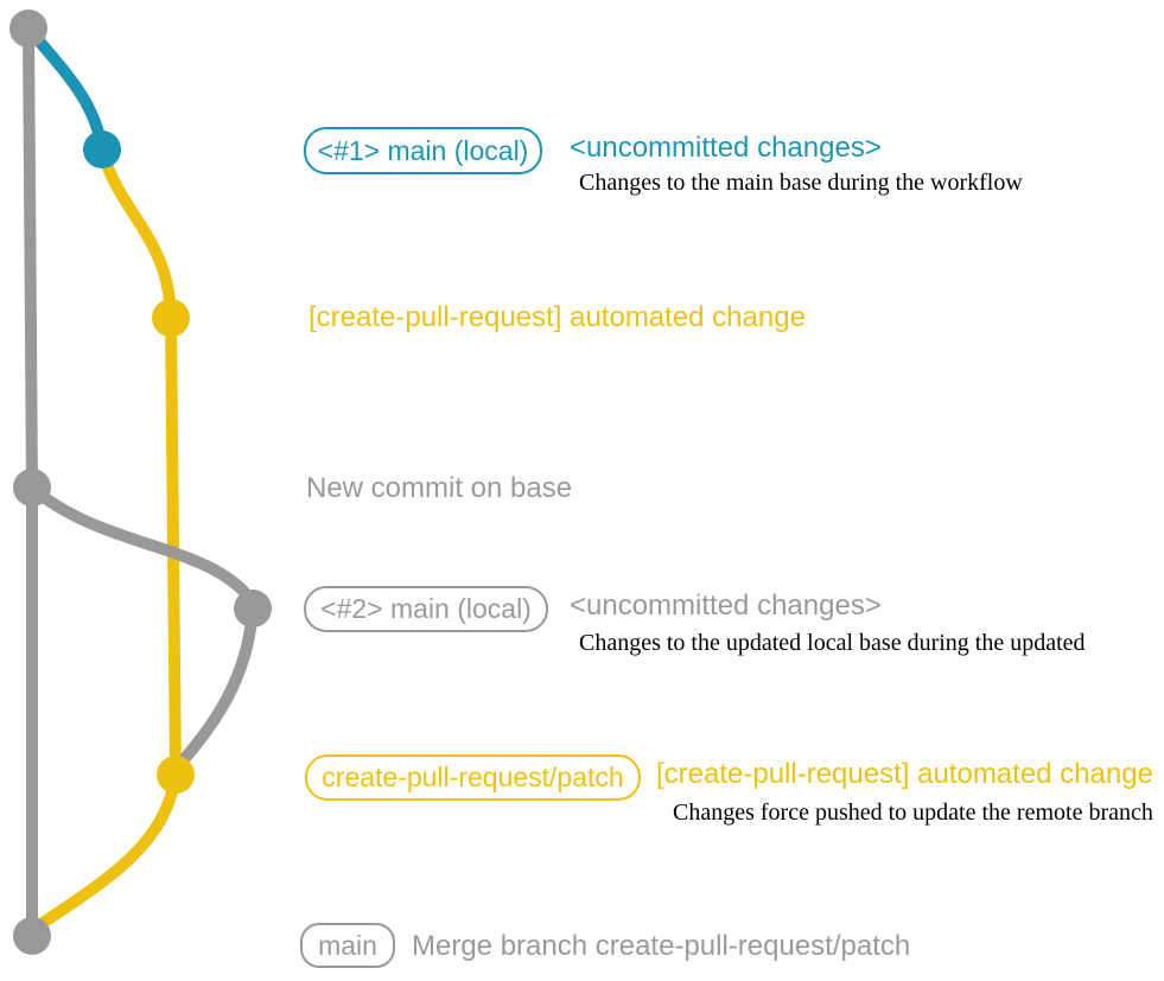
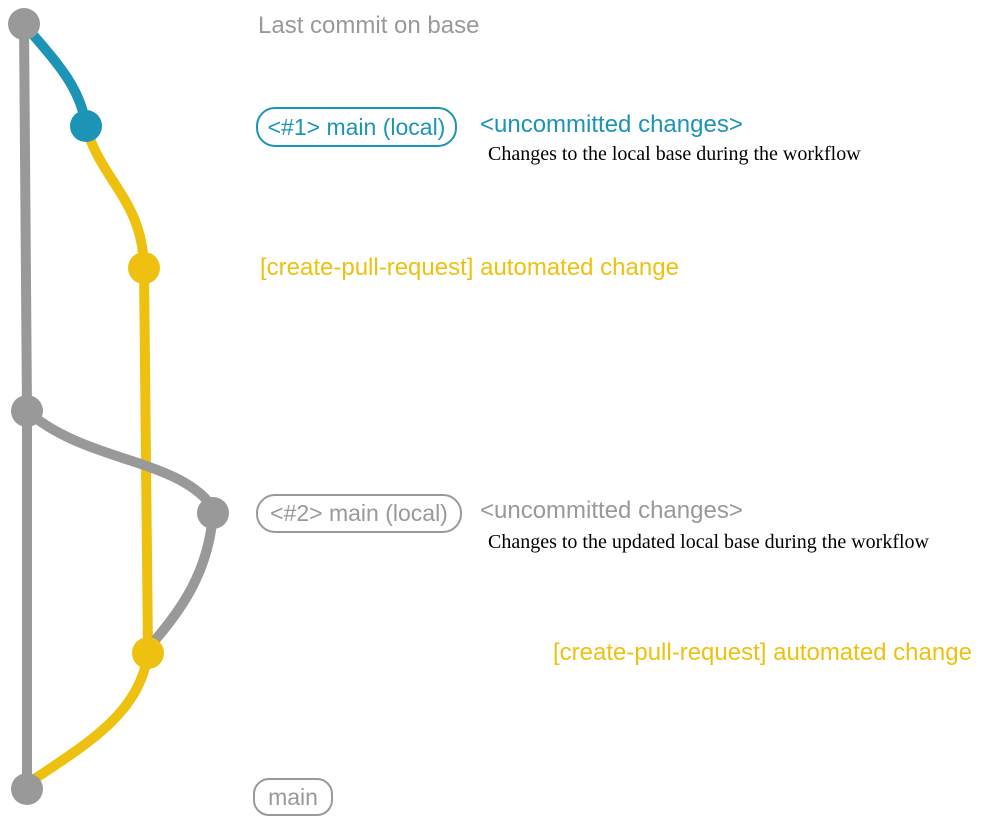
+ Last commit on base
  <#1> main (local)
  <uncommitted changes>
- Changes to the main base during the workflow
+ Changes to the local base during the workflow
  [create-pull-request] automated change
- New commit on base
  <#2> main (local)
  <uncommitted changes>
- Changes to the updated local base during the updated
+ Changes to the updated local base during the workflow
- create-pull-request/patch
  [create-pull-request] automated change
- Changes force pushed to update the remote branch
  main
- Merge branch create-pull-request/patch
